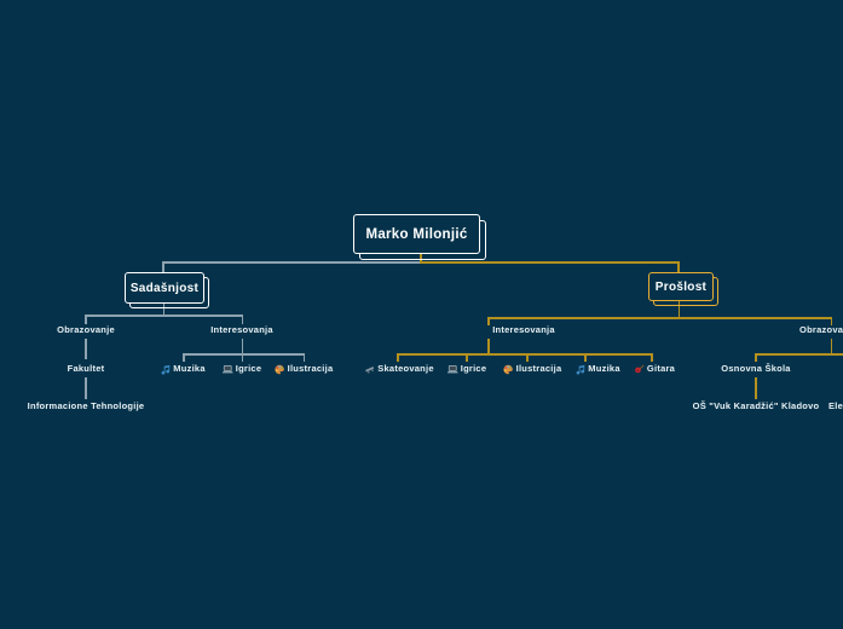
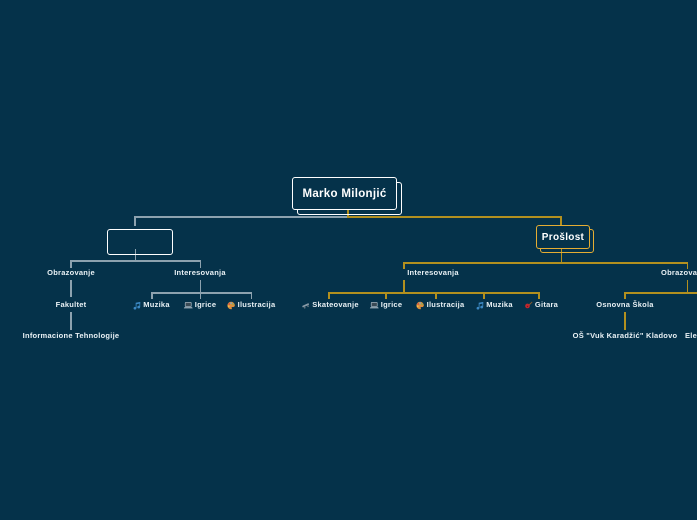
  Marko Milonjić
- Sadašnjost
  Prošlost
  Obrazovanje
  Interesovanja
  Interesovanja
  Obrazova
  Fakultet
  Muzika
  Igrice
  Ilustracija
  Skateovanje
  Igrice
  Ilustracija
  Muzika
  Gitara
  Osnovna Škola
  Informacione Tehnologije
  OŠ "Vuk Karadžić" Kladovo
  Ele
